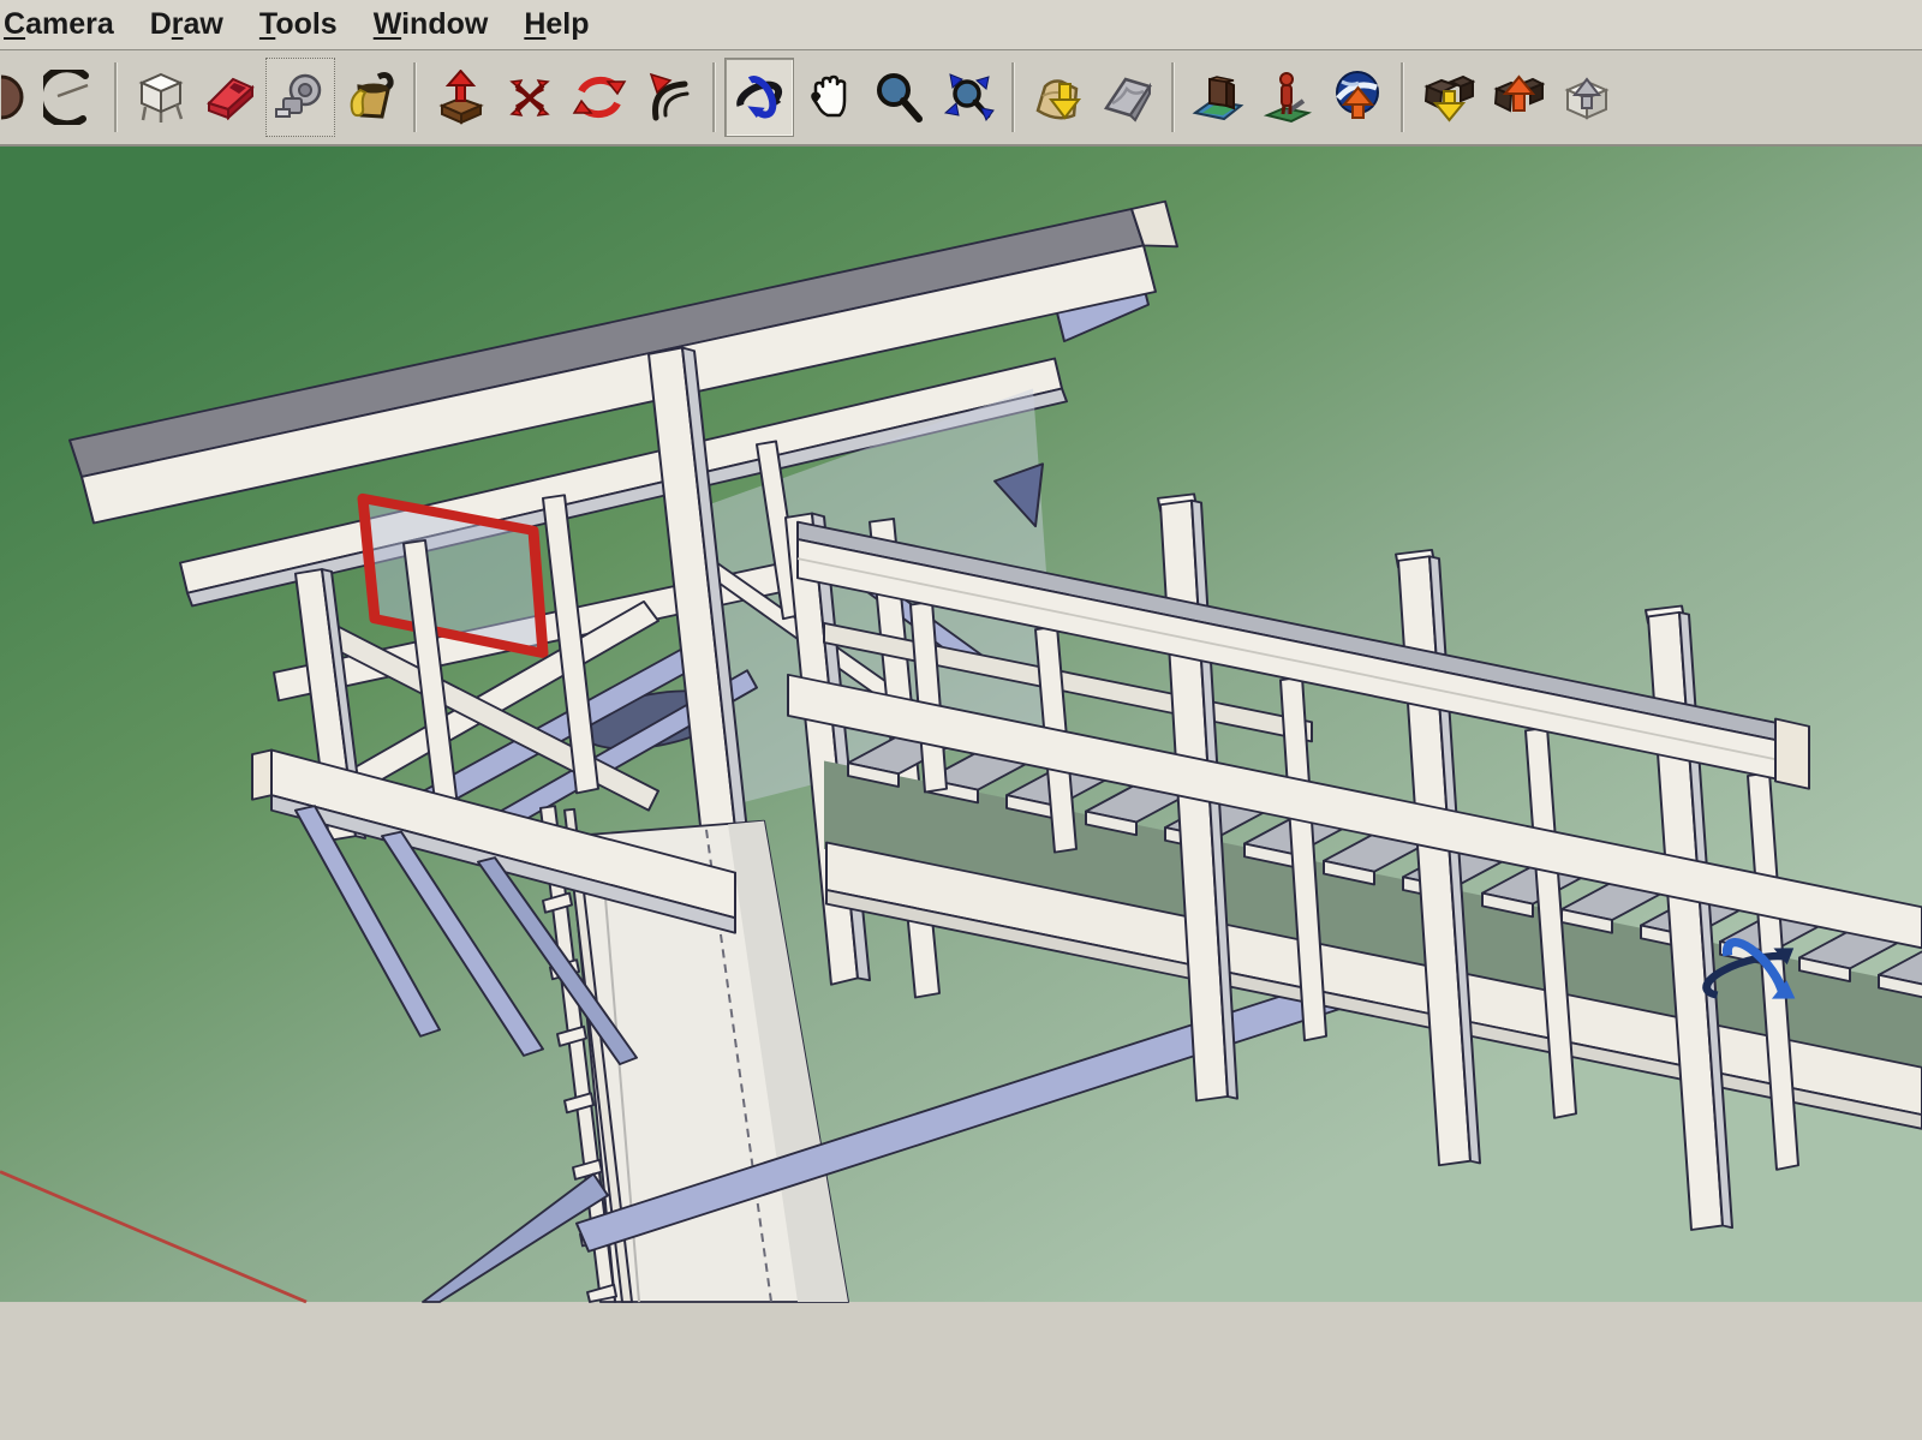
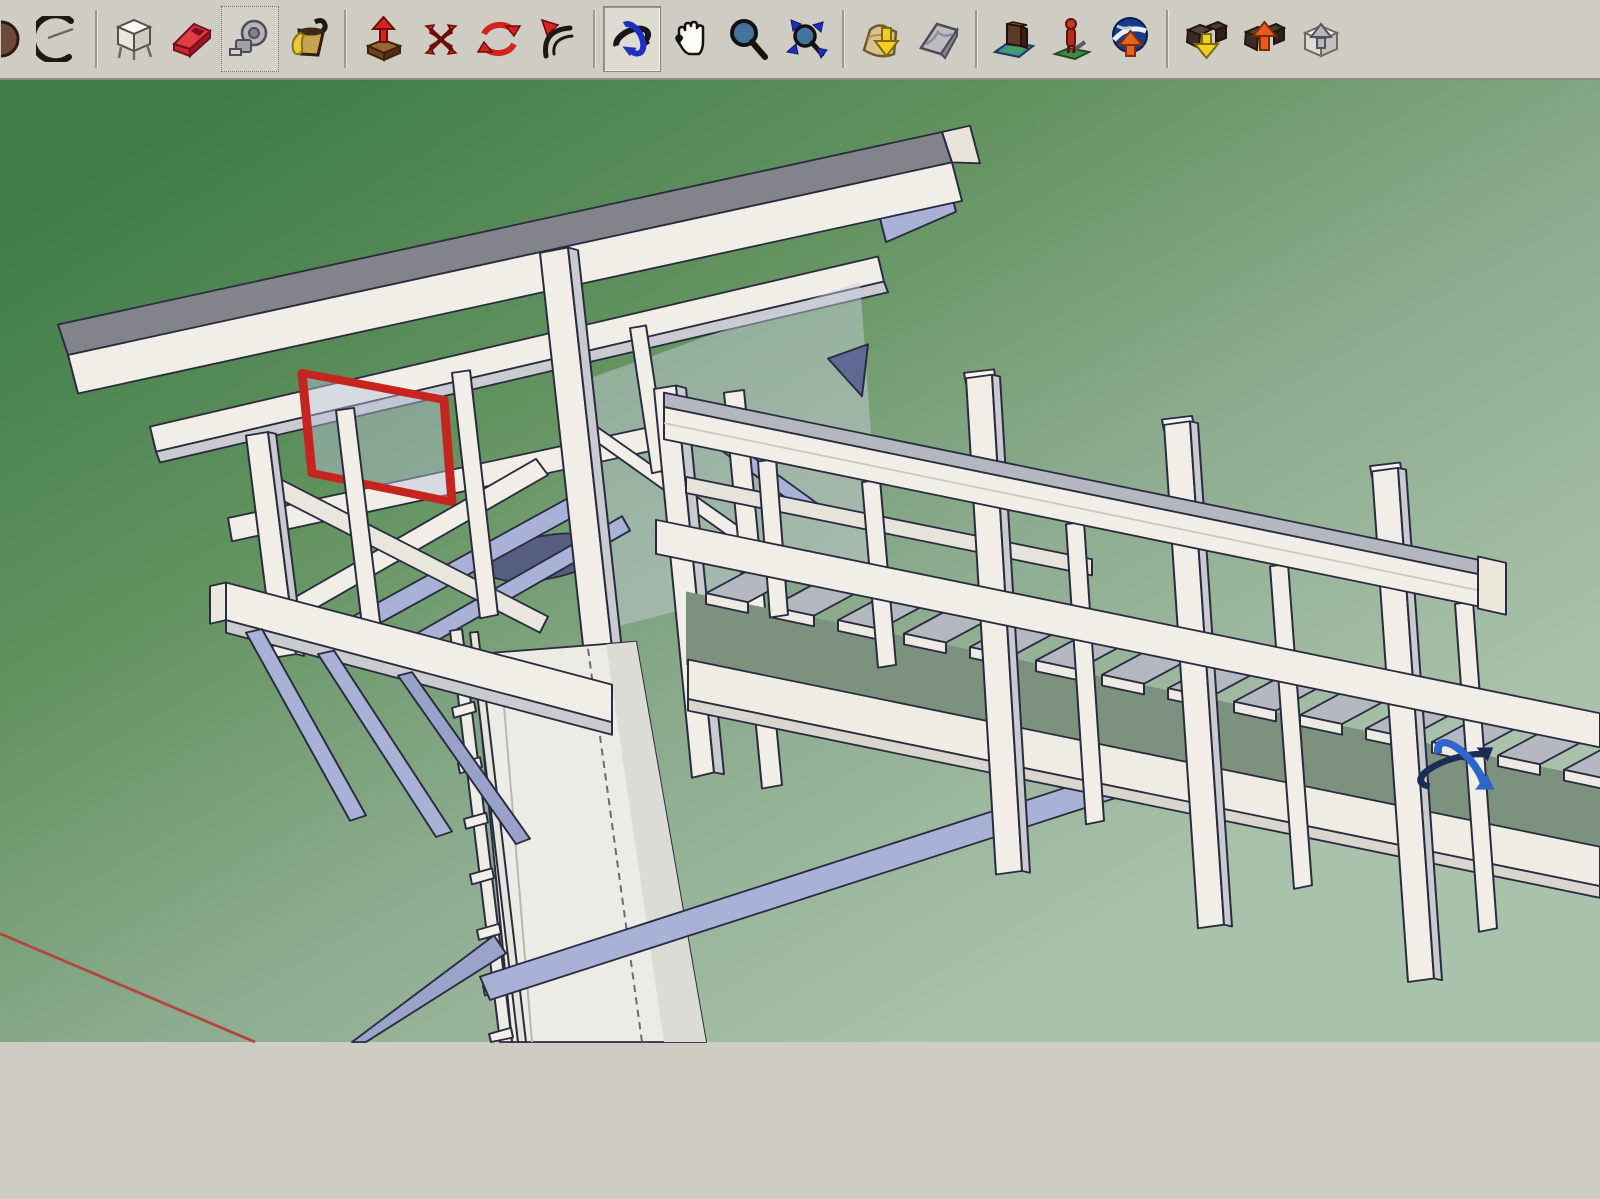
- Camera
- Draw
- Tools
- Window
- Help
